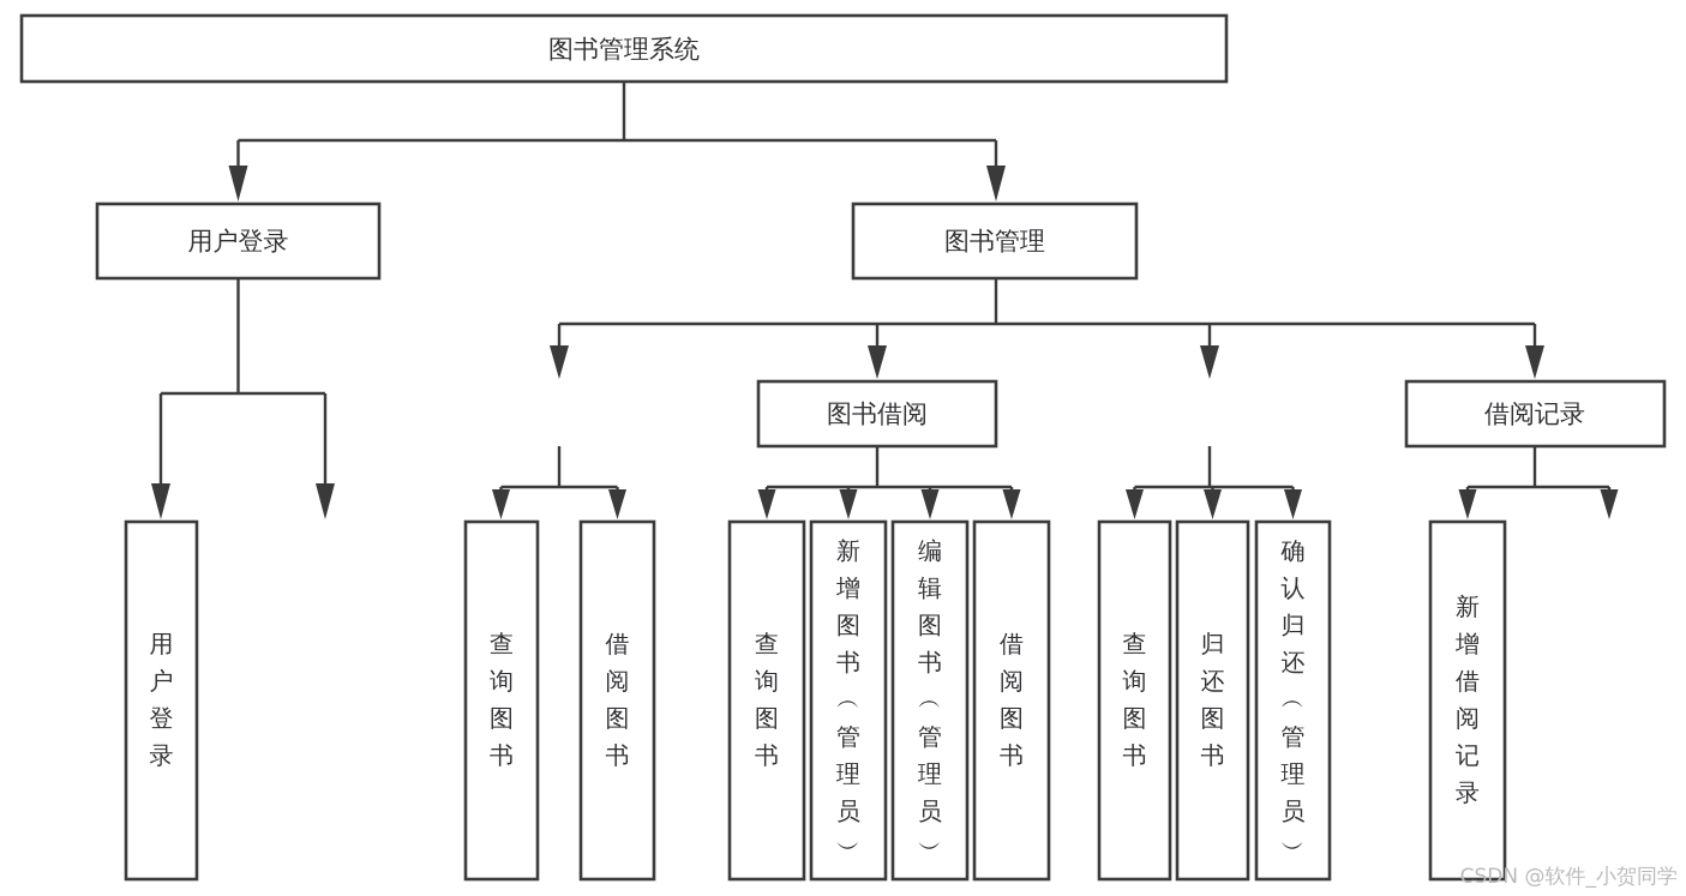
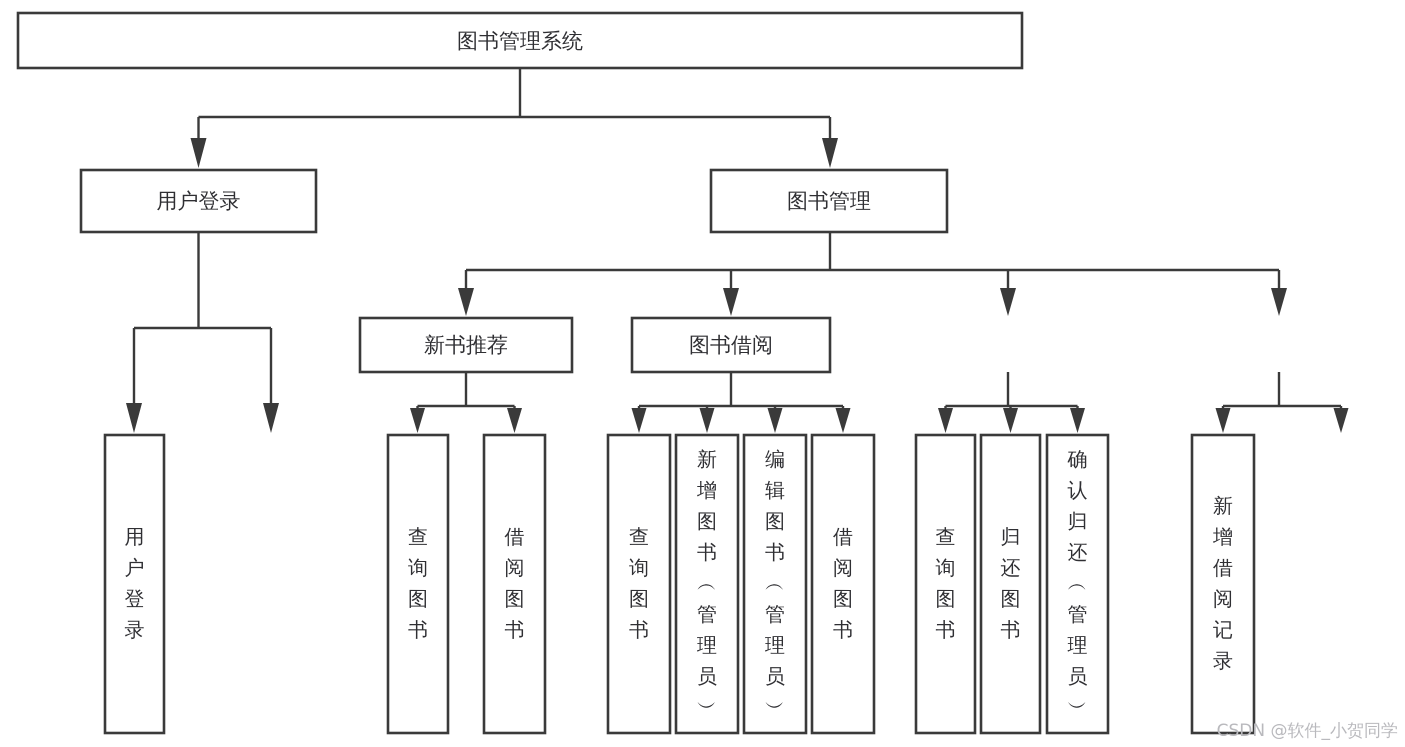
  图书管理系统
  用户登录
  图书管理
+ 新书推荐
  图书借阅
- 借阅记录
  用户登录
  查询图书
  借阅图书
  查询图书
  新增图书 ︵ 管理员 ︶
  编辑图书 ︵ 管理员 ︶
  借阅图书
  查询图书
  归还图书
  确认归还 ︵ 管理员 ︶
  新增借阅记录
  CSDN @软件_小贺同学
